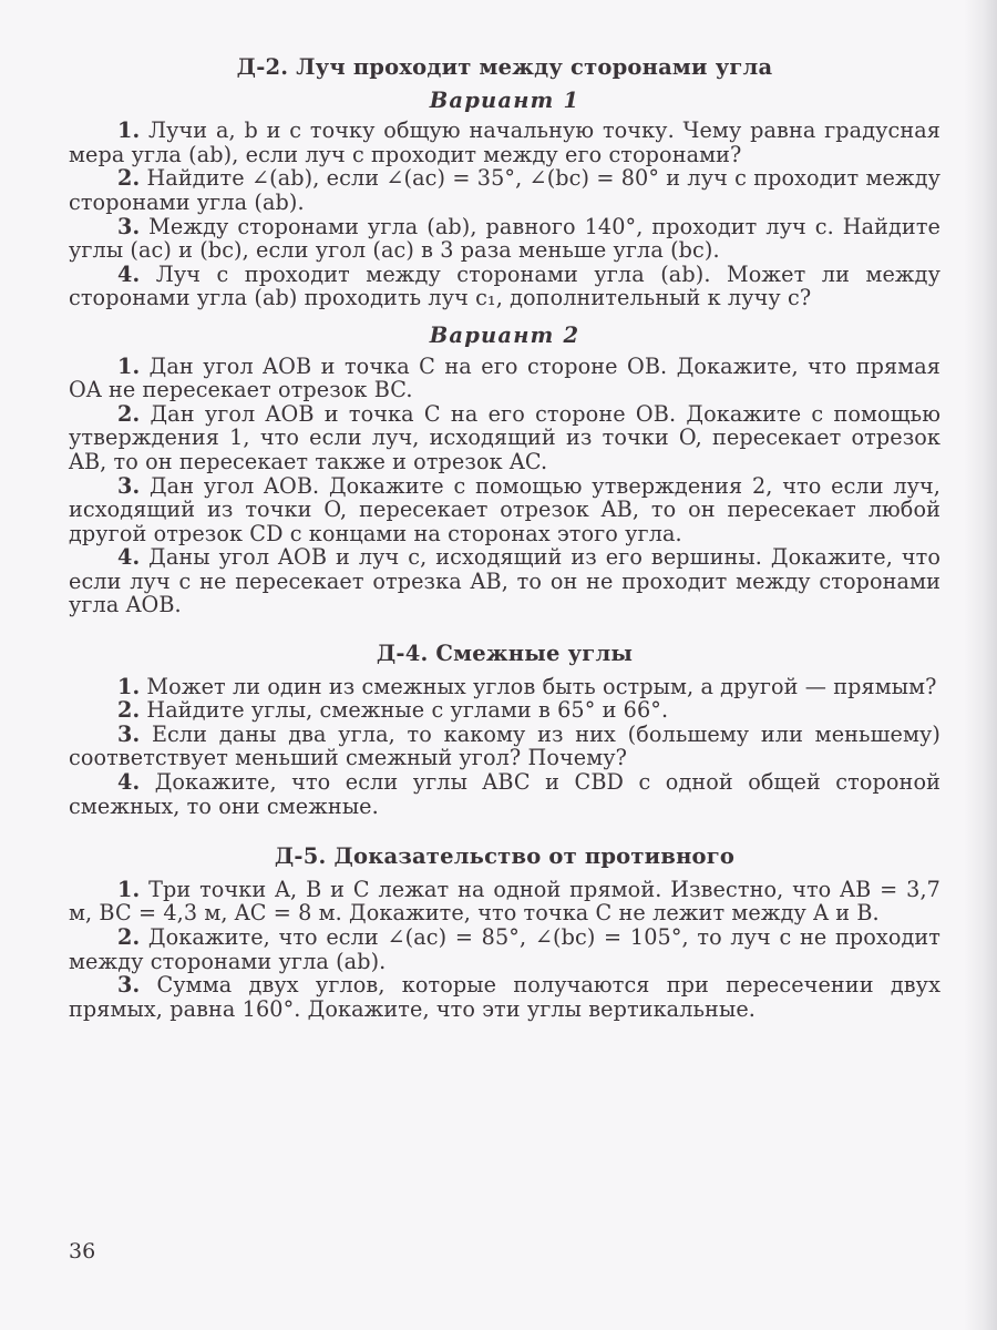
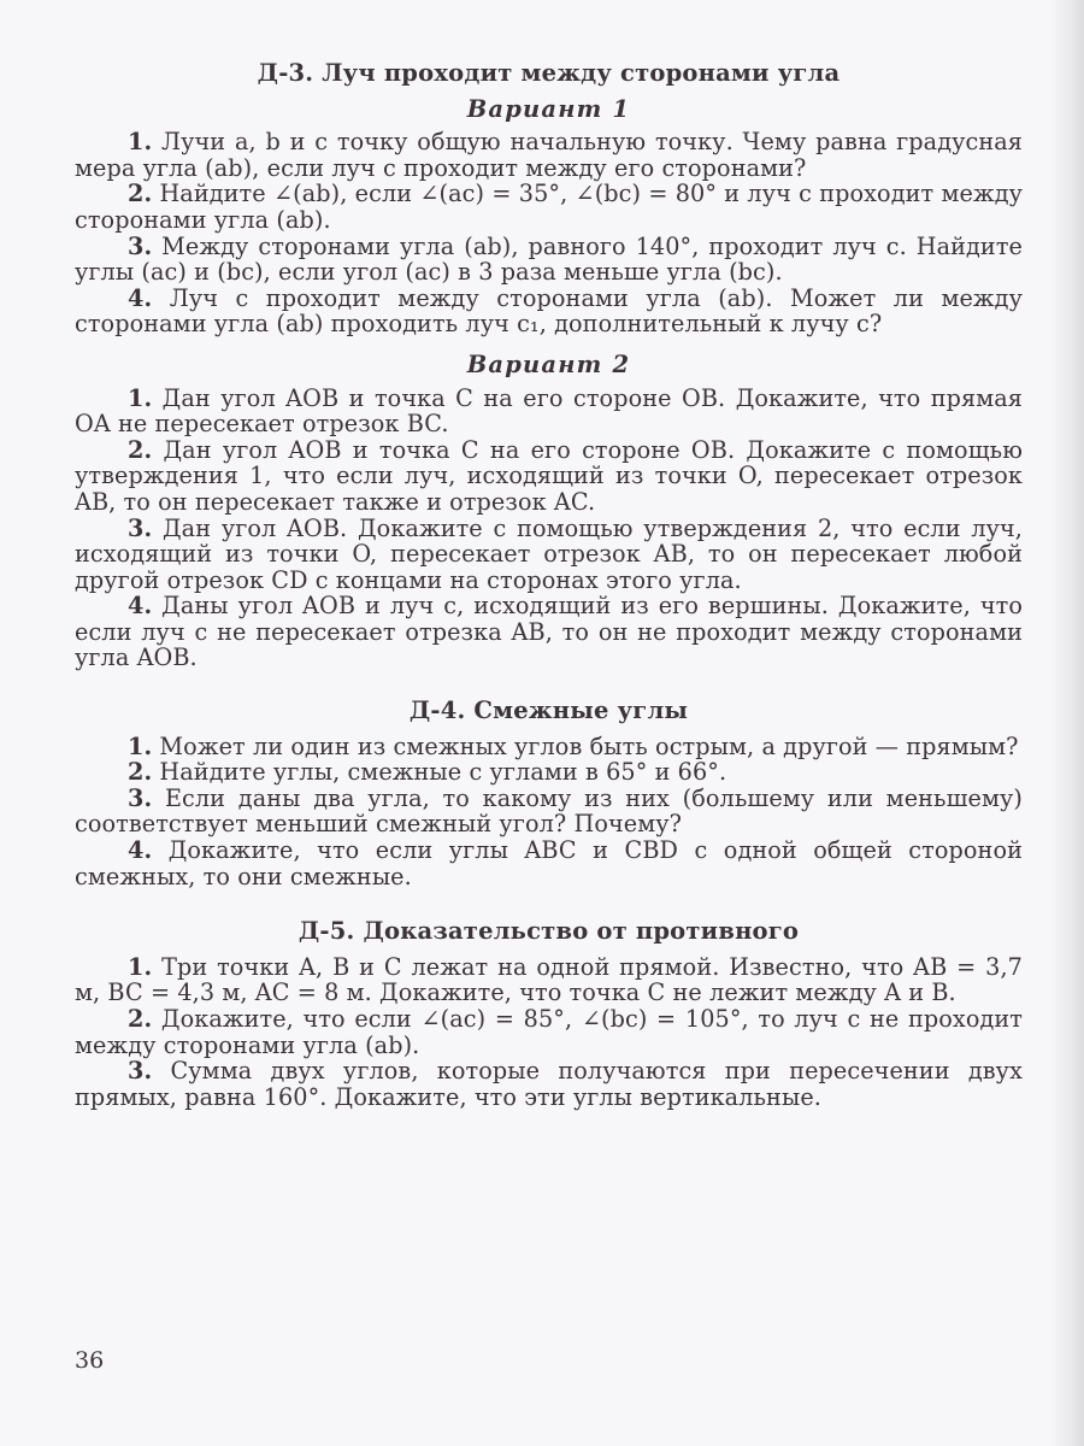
- Д-2. Луч проходит между сторонами угла
+ Д-3. Луч проходит между сторонами угла
  Вариант 1
  1. Лучи a, b и c точку общую начальную точку. Чему равна градусная мера угла (ab), если луч c проходит между его сторонами?
  2. Найдите ∠(ab), если ∠(ac) = 35°, ∠(bc) = 80° и луч c проходит между сторонами угла (ab).
  3. Между сторонами угла (ab), равного 140°, проходит луч c. Найдите углы (ac) и (bc), если угол (ac) в 3 раза меньше угла (bc).
  4. Луч c проходит между сторонами угла (ab). Может ли между сторонами угла (ab) проходить луч c₁, дополнительный к лучу c?
  Вариант 2
  1. Дан угол AOB и точка C на его стороне OB. Докажите, что прямая OA не пересекает отрезок BC.
  2. Дан угол AOB и точка C на его стороне OB. Докажите с помощью утверждения 1, что если луч, исходящий из точки O, пересекает отрезок AB, то он пересекает также и отрезок AC.
  3. Дан угол AOB. Докажите с помощью утверждения 2, что если луч, исходящий из точки O, пересекает отрезок AB, то он пересекает любой другой отрезок CD с концами на сторонах этого угла.
  4. Даны угол AOB и луч c, исходящий из его вершины. Докажите, что если луч c не пересекает отрезка AB, то он не проходит между сторонами угла AOB.
  Д-4. Смежные углы
  1. Может ли один из смежных углов быть острым, а другой — прямым?
  2. Найдите углы, смежные с углами в 65° и 66°.
  3. Если даны два угла, то какому из них (большему или меньшему) соответствует меньший смежный угол? Почему?
  4. Докажите, что если углы ABC и CBD с одной общей стороной смежных, то они смежные.
  Д-5. Доказательство от противного
  1. Три точки A, B и C лежат на одной прямой. Известно, что AB = 3,7 м, BC = 4,3 м, AC = 8 м. Докажите, что точка C не лежит между A и B.
  2. Докажите, что если ∠(ac) = 85°, ∠(bc) = 105°, то луч c не проходит между сторонами угла (ab).
  3. Сумма двух углов, которые получаются при пересечении двух прямых, равна 160°. Докажите, что эти углы вертикальные.
  36
